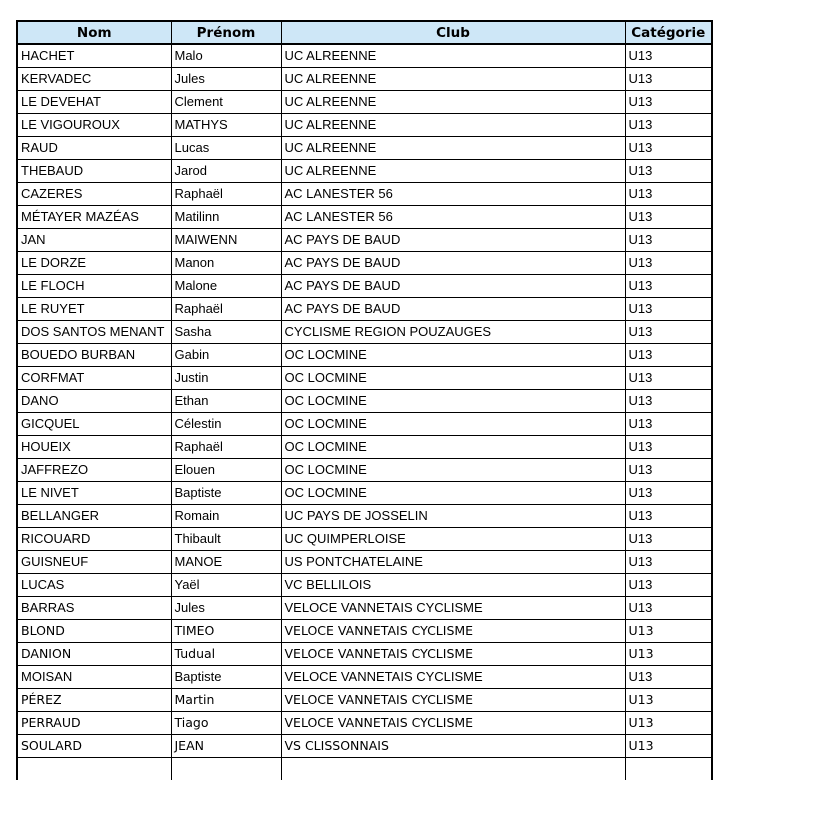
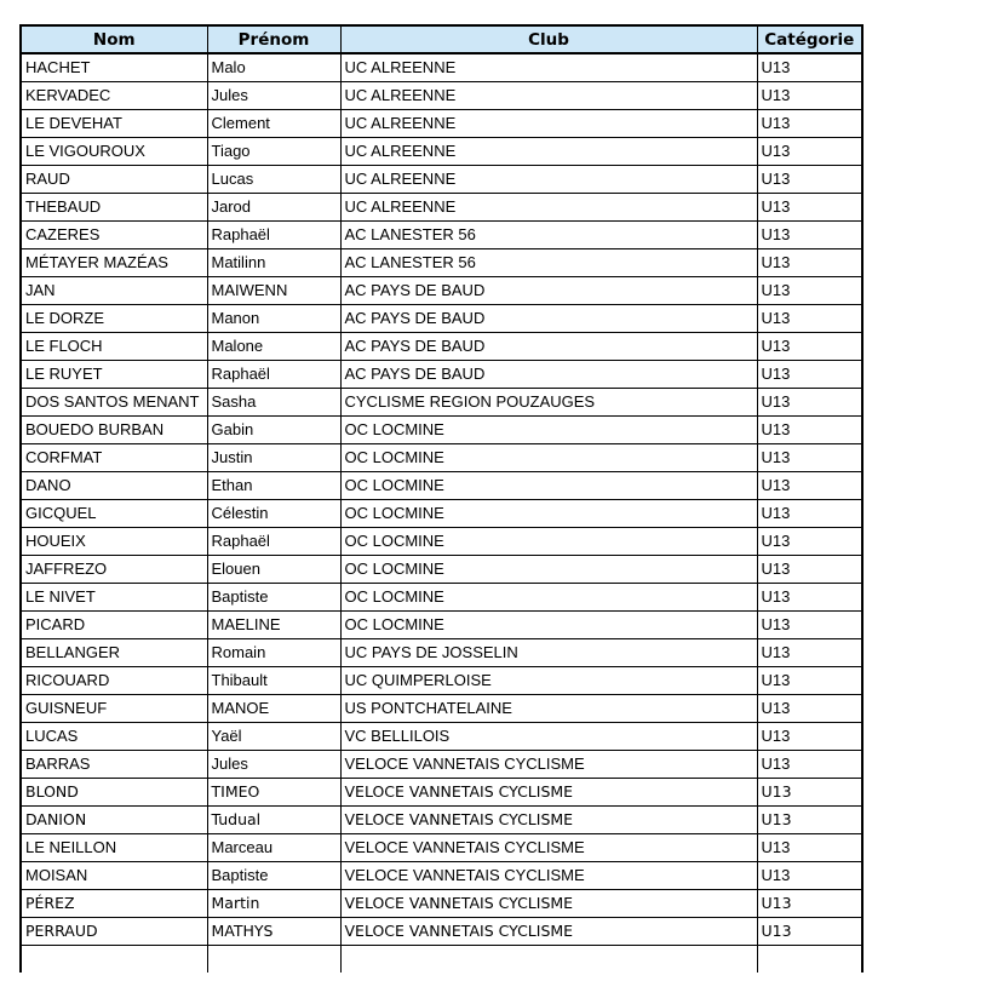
  Nom	Prénom	Club	Catégorie
  HACHET	Malo	UC ALREENNE	U13
  KERVADEC	Jules	UC ALREENNE	U13
  LE DEVEHAT	Clement	UC ALREENNE	U13
- LE VIGOUROUX	MATHYS	UC ALREENNE	U13
+ LE VIGOUROUX	Tiago	UC ALREENNE	U13
  RAUD	Lucas	UC ALREENNE	U13
  THEBAUD	Jarod	UC ALREENNE	U13
  CAZERES	Raphaël	AC LANESTER 56	U13
  MÉTAYER MAZÉAS	Matilinn	AC LANESTER 56	U13
  JAN	MAIWENN	AC PAYS DE BAUD	U13
  LE DORZE	Manon	AC PAYS DE BAUD	U13
  LE FLOCH	Malone	AC PAYS DE BAUD	U13
  LE RUYET	Raphaël	AC PAYS DE BAUD	U13
  DOS SANTOS MENANT	Sasha	CYCLISME REGION POUZAUGES	U13
  BOUEDO BURBAN	Gabin	OC LOCMINE	U13
  CORFMAT	Justin	OC LOCMINE	U13
  DANO	Ethan	OC LOCMINE	U13
  GICQUEL	Célestin	OC LOCMINE	U13
  HOUEIX	Raphaël	OC LOCMINE	U13
  JAFFREZO	Elouen	OC LOCMINE	U13
  LE NIVET	Baptiste	OC LOCMINE	U13
+ PICARD	MAELINE	OC LOCMINE	U13
  BELLANGER	Romain	UC PAYS DE JOSSELIN	U13
  RICOUARD	Thibault	UC QUIMPERLOISE	U13
  GUISNEUF	MANOE	US PONTCHATELAINE	U13
  LUCAS	Yaël	VC BELLILOIS	U13
  BARRAS	Jules	VELOCE VANNETAIS CYCLISME	U13
  BLOND	TIMEO	VELOCE VANNETAIS CYCLISME	U13
  DANION	Tudual	VELOCE VANNETAIS CYCLISME	U13
+ LE NEILLON	Marceau	VELOCE VANNETAIS CYCLISME	U13
  MOISAN	Baptiste	VELOCE VANNETAIS CYCLISME	U13
  PÉREZ	Martin	VELOCE VANNETAIS CYCLISME	U13
- PERRAUD	Tiago	VELOCE VANNETAIS CYCLISME	U13
+ PERRAUD	MATHYS	VELOCE VANNETAIS CYCLISME	U13
- SOULARD	JEAN	VS CLISSONNAIS	U13
